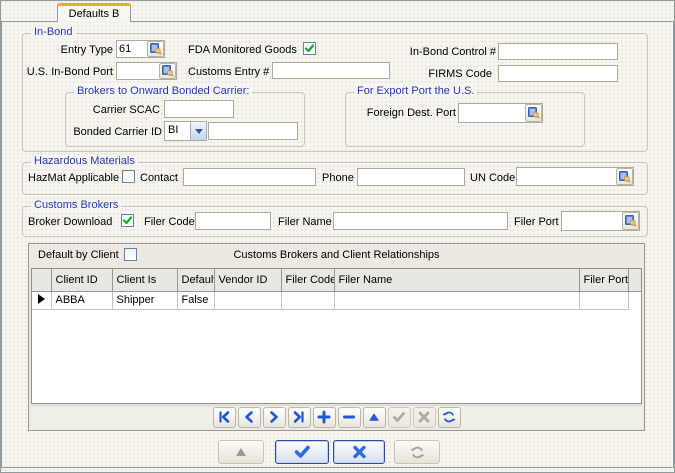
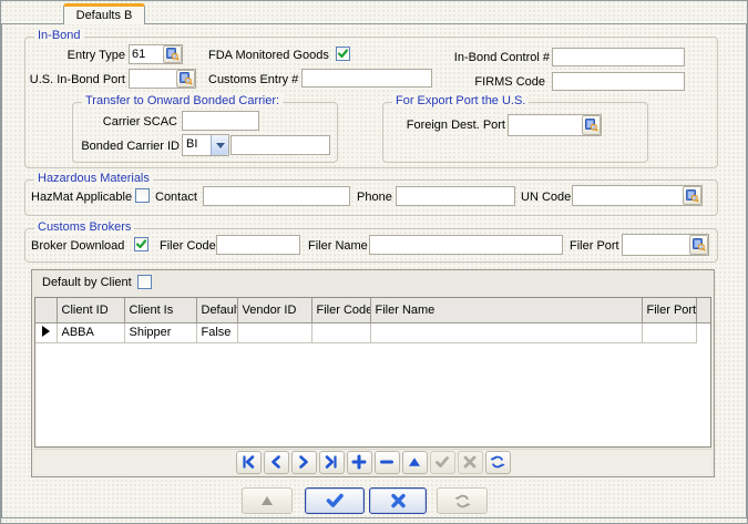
  Defaults B
  In-Bond
  Entry Type
  61
  FDA Monitored Goods
  In-Bond Control #
  U.S. In-Bond Port
  Customs Entry #
  FIRMS Code
- Brokers to Onward Bonded Carrier:
+ Transfer to Onward Bonded Carrier:
  Carrier SCAC
  Bonded Carrier ID
  BI
  For Export Port the U.S.
  Foreign Dest. Port
  Hazardous Materials
  HazMat Applicable
  Contact
  Phone
  UN Code
  Customs Brokers
  Broker Download
  Filer Code
  Filer Name
  Filer Port
  Default by Client
- Customs Brokers and Client Relationships
  	Client ID	Client Is	Defaul	Vendor ID	Filer Code	Filer Name	Filer Port
  	ABBA	Shipper	False
